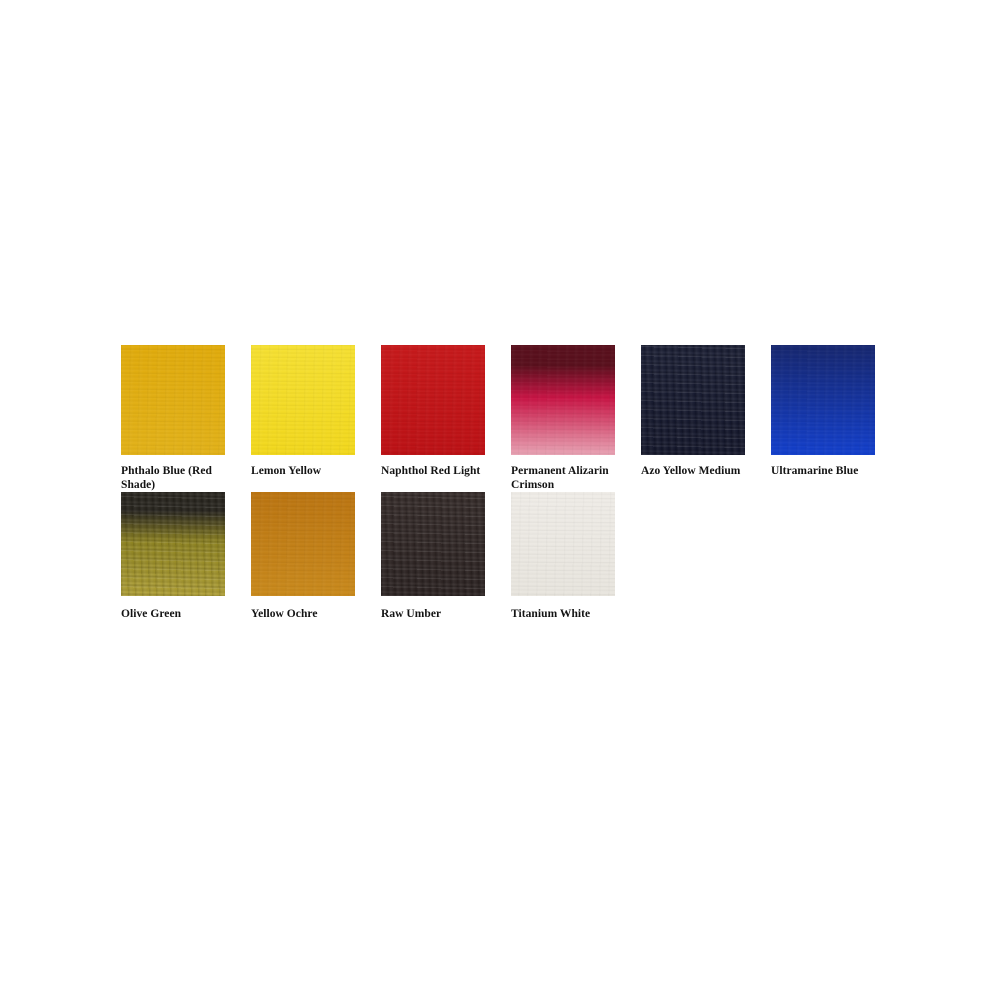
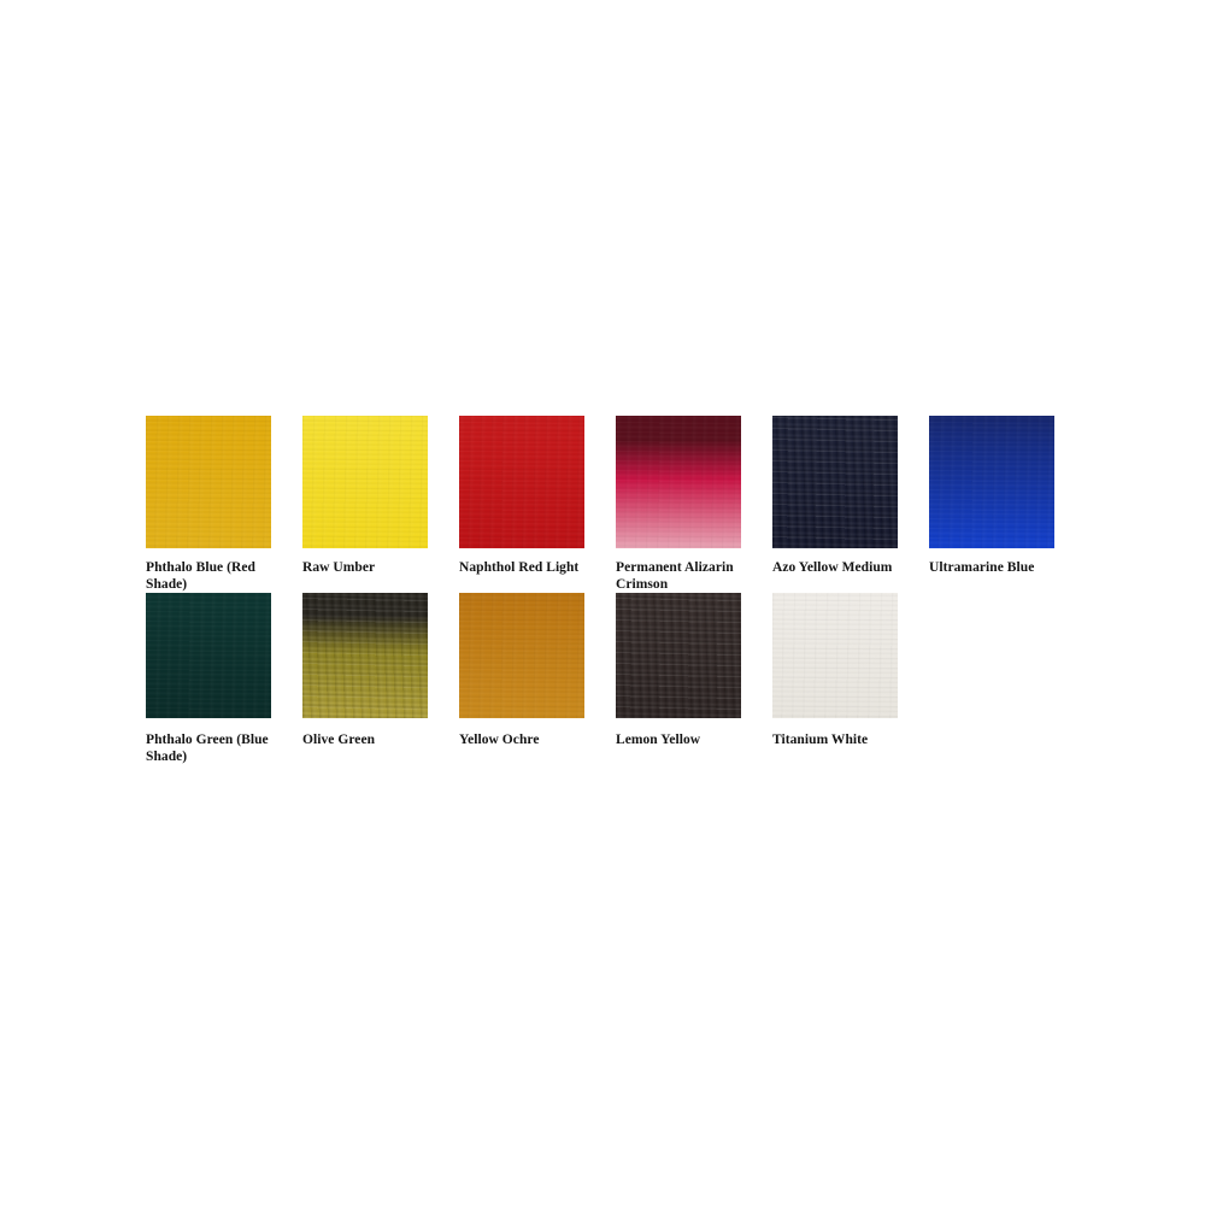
  Phthalo Blue (Red Shade)
- Lemon Yellow
+ Raw Umber
  Naphthol Red Light
  Permanent Alizarin Crimson
  Azo Yellow Medium
  Ultramarine Blue
+ Phthalo Green (Blue Shade)
  Olive Green
  Yellow Ochre
- Raw Umber
+ Lemon Yellow
  Titanium White
